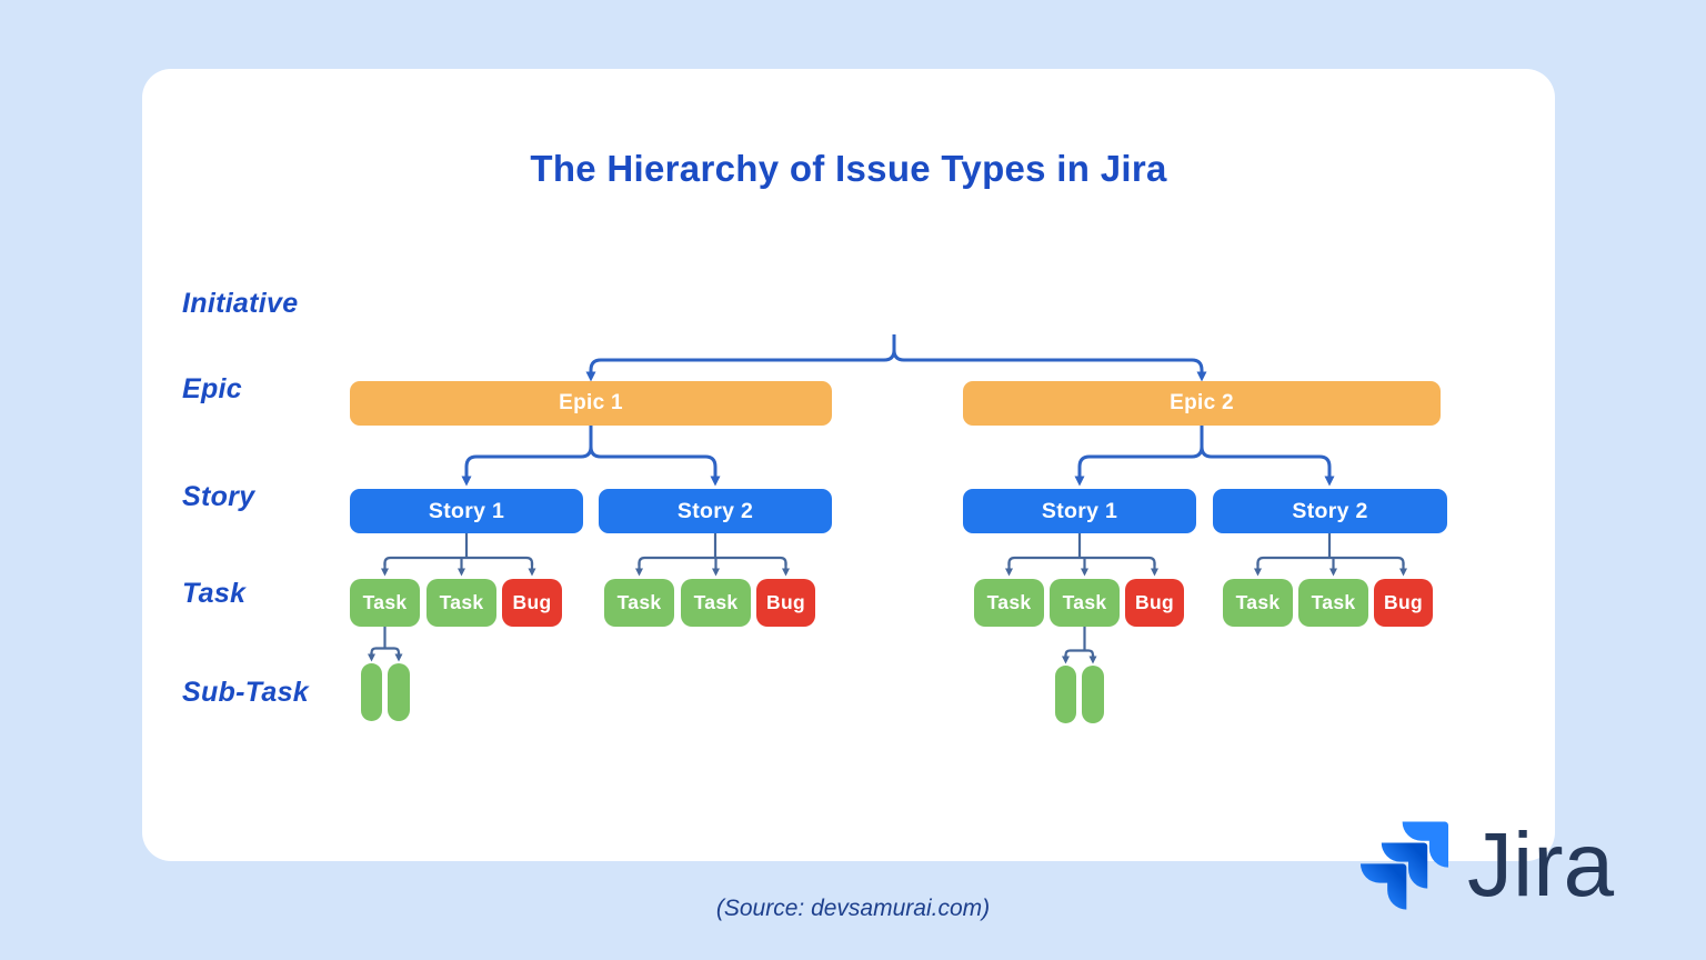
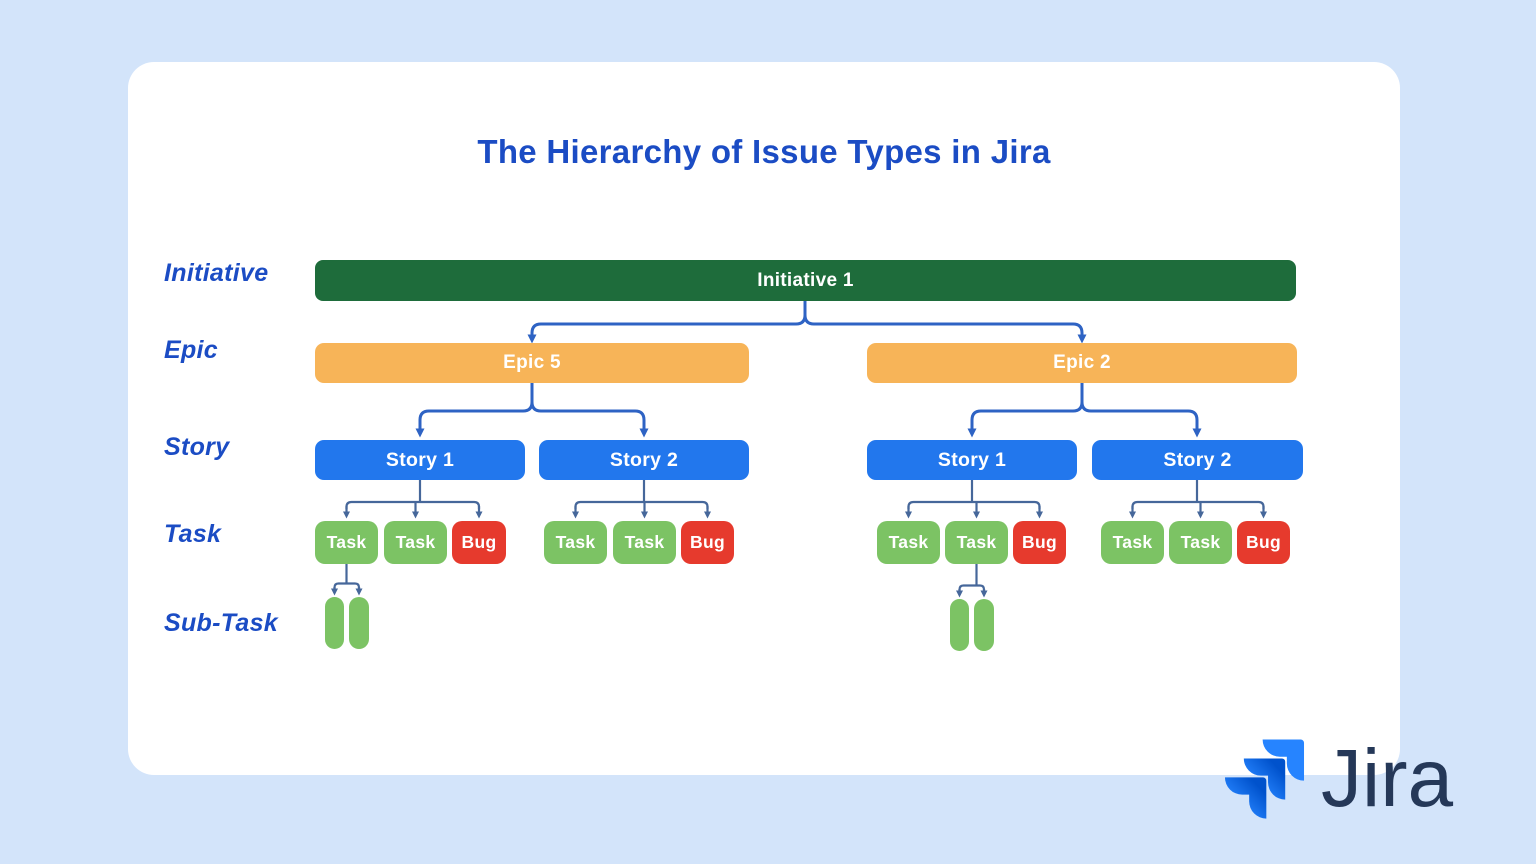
  The Hierarchy of Issue Types in Jira
  Initiative
  Epic
  Story
  Task
  Sub-Task
+ Initiative 1
- Epic 1
+ Epic 5
  Epic 2
  Story 1
  Story 2
  Story 1
  Story 2
  Task
  Task
  Bug
  Task
  Task
  Bug
  Task
  Task
  Bug
  Task
  Task
  Bug
- (Source: devsamurai.com)
  Jira
